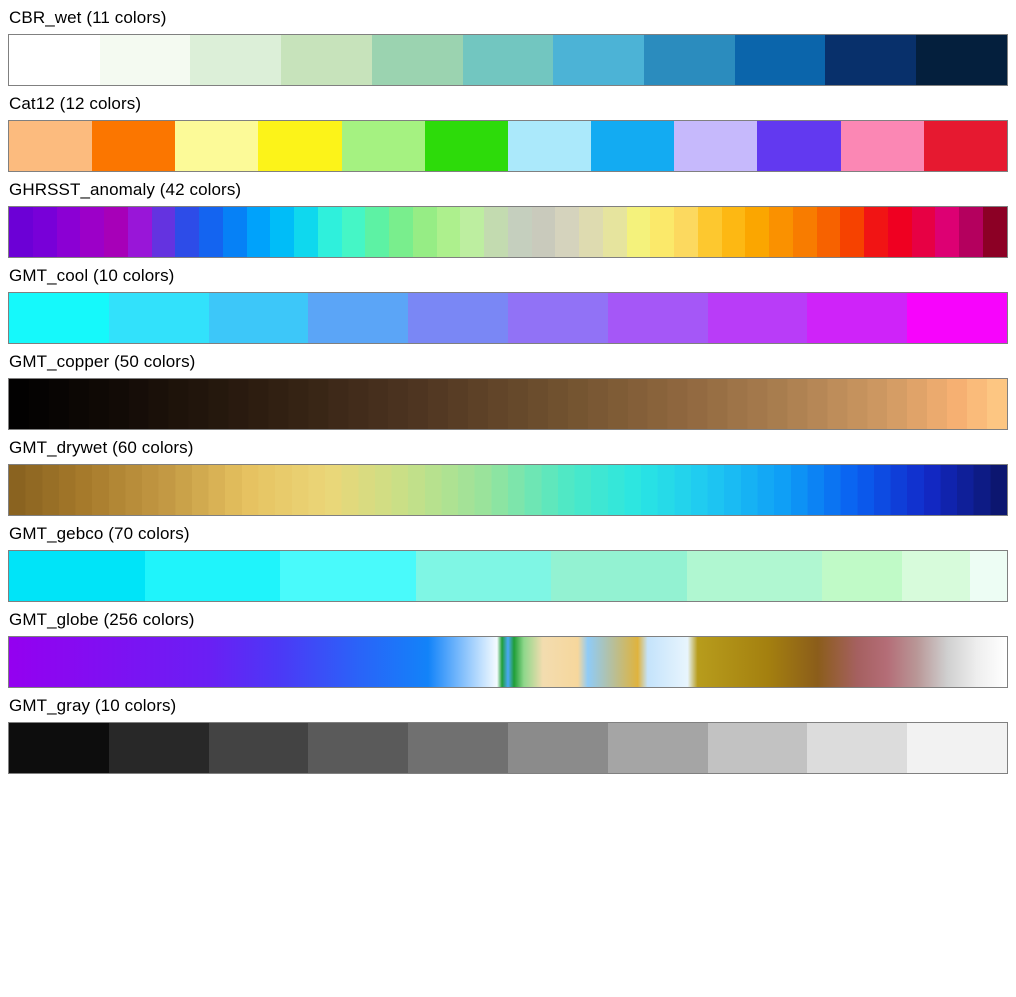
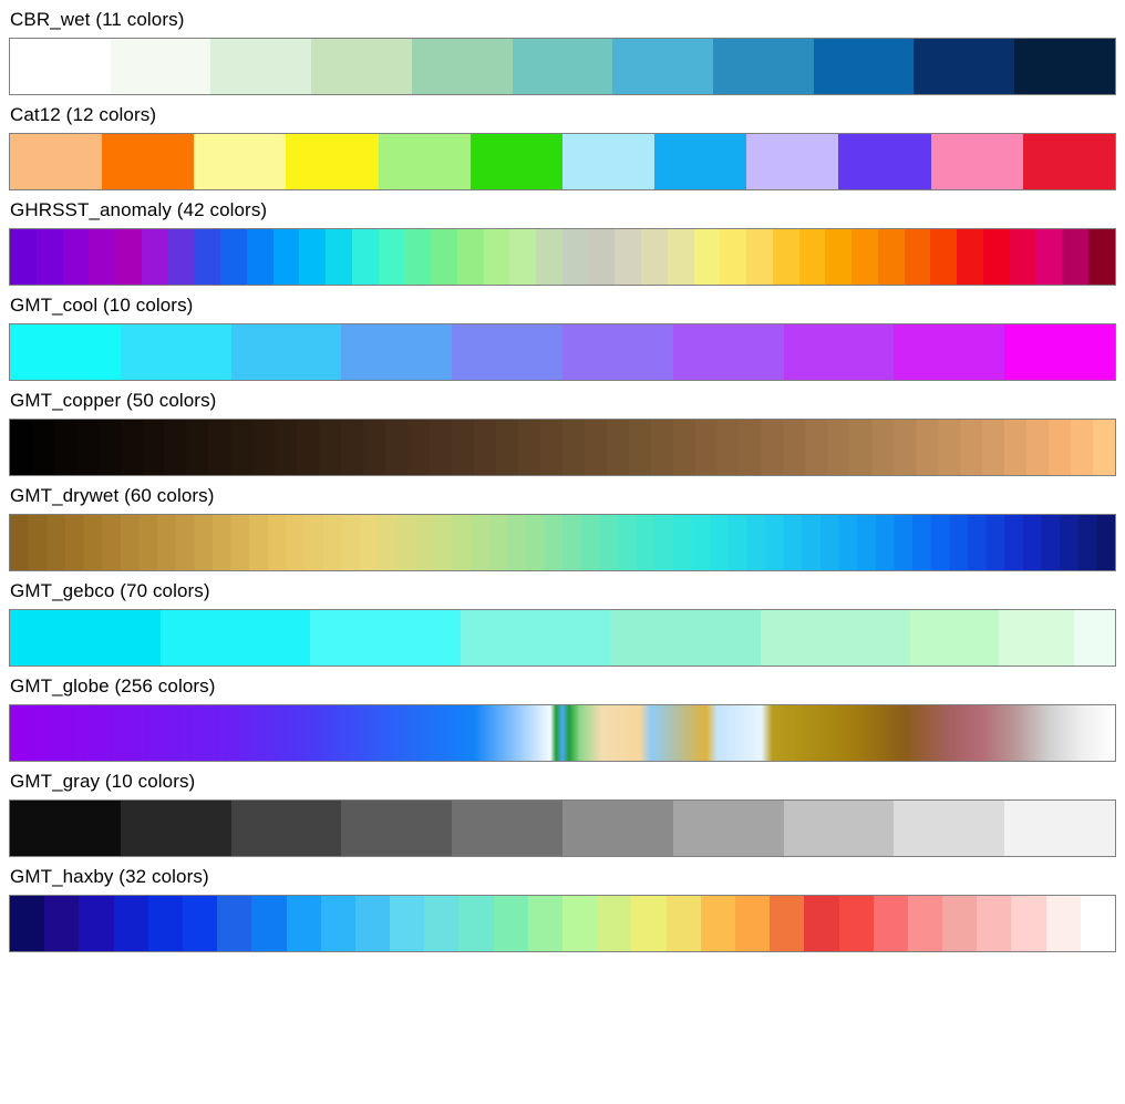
  CBR_wet (11 colors)
  Cat12 (12 colors)
  GHRSST_anomaly (42 colors)
  GMT_cool (10 colors)
  GMT_copper (50 colors)
  GMT_drywet (60 colors)
  GMT_gebco (70 colors)
  GMT_globe (256 colors)
  GMT_gray (10 colors)
+ GMT_haxby (32 colors)
